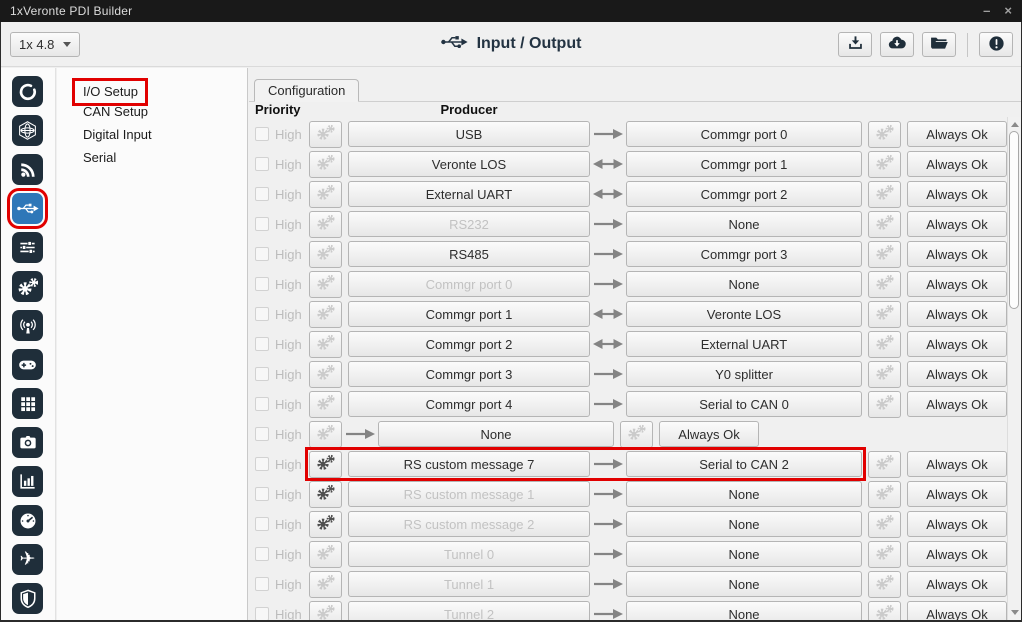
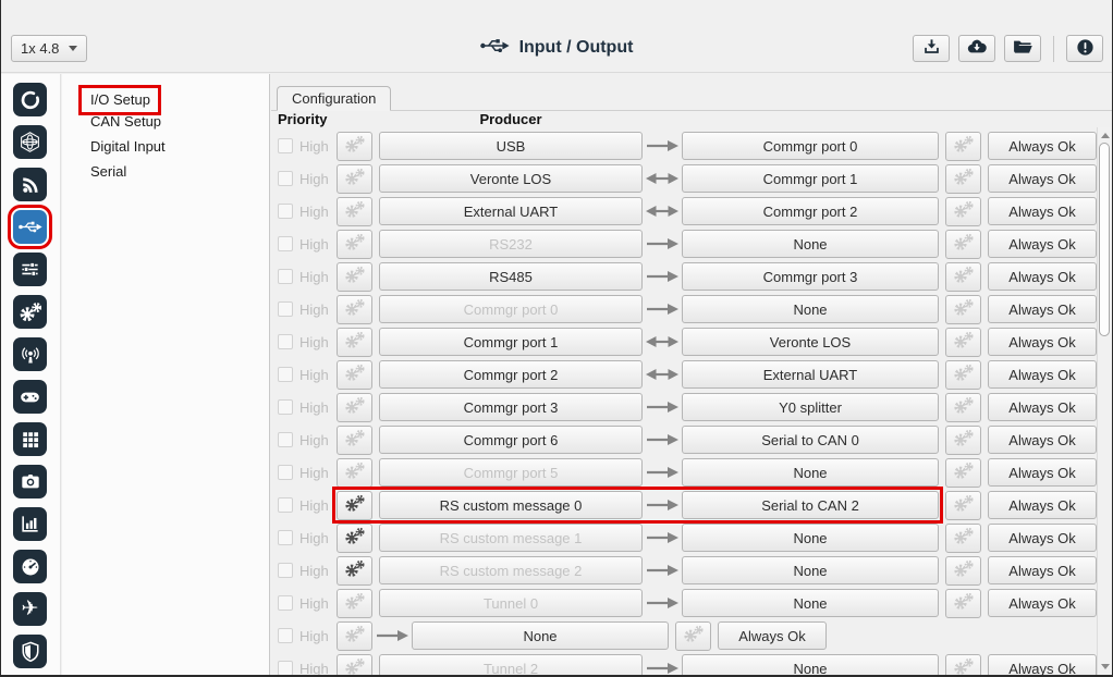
- 1xVeronte PDI Builder
- –
- ×
  1x 4.8
  Input / Output
  ✈
  I/O Setup
  CAN Setup
  Digital Input
  Serial
  Configuration
  Priority
  Producer
  High
  USB
  Commgr port 0
  Always Ok
  High
  Veronte LOS
  Commgr port 1
  Always Ok
  High
  External UART
  Commgr port 2
  Always Ok
  High
  RS232
  None
  Always Ok
  High
  RS485
  Commgr port 3
  Always Ok
  High
  Commgr port 0
  None
  Always Ok
  High
  Commgr port 1
  Veronte LOS
  Always Ok
  High
  Commgr port 2
  External UART
  Always Ok
  High
  Commgr port 3
  Y0 splitter
  Always Ok
  High
- Commgr port 4
+ Commgr port 6
  Serial to CAN 0
  Always Ok
  High
+ Commgr port 5
  None
  Always Ok
  High
- RS custom message 7
+ RS custom message 0
  Serial to CAN 2
  Always Ok
  High
  RS custom message 1
  None
  Always Ok
  High
  RS custom message 2
  None
  Always Ok
  High
  Tunnel 0
  None
  Always Ok
  High
- Tunnel 1
  None
  Always Ok
  High
  Tunnel 2
  None
  Always Ok
